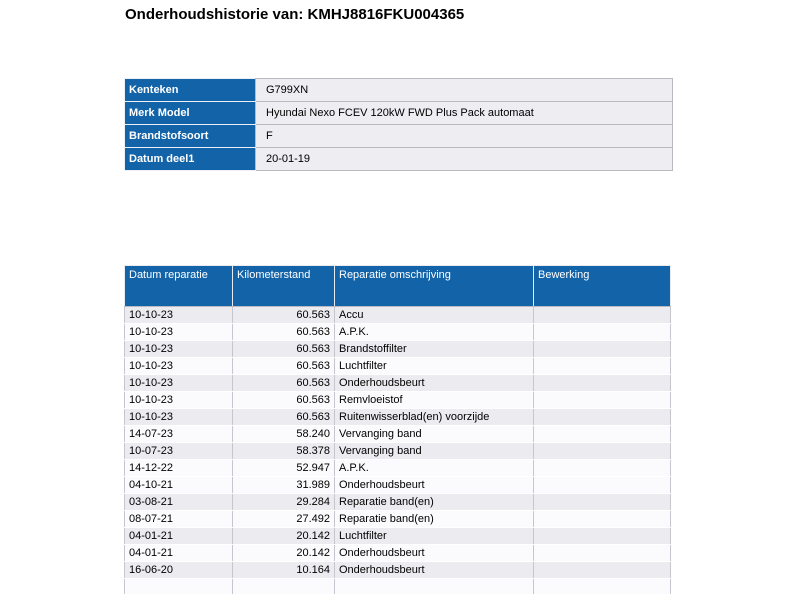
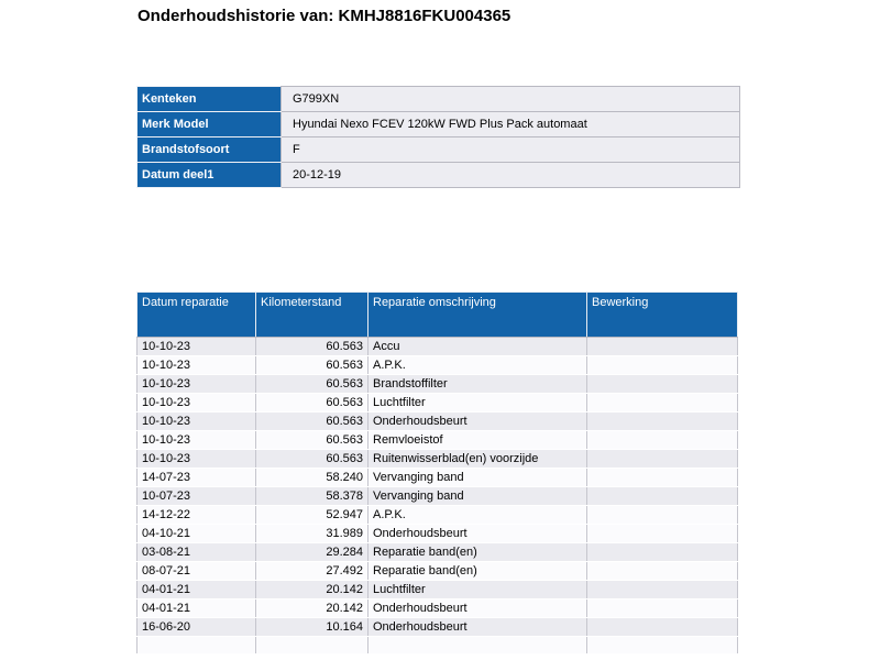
  Onderhoudshistorie van: KMHJ8816FKU004365
  Kenteken	G799XN
  Merk Model	Hyundai Nexo FCEV 120kW FWD Plus Pack automaat
  Brandstofsoort	F
- Datum deel1	20-01-19
+ Datum deel1	20-12-19
  Datum reparatie	Kilometerstand	Reparatie omschrijving	Bewerking
  10-10-23	60.563	Accu
  10-10-23	60.563	A.P.K.
  10-10-23	60.563	Brandstoffilter
  10-10-23	60.563	Luchtfilter
  10-10-23	60.563	Onderhoudsbeurt
  10-10-23	60.563	Remvloeistof
  10-10-23	60.563	Ruitenwisserblad(en) voorzijde
  14-07-23	58.240	Vervanging band
  10-07-23	58.378	Vervanging band
  14-12-22	52.947	A.P.K.
  04-10-21	31.989	Onderhoudsbeurt
  03-08-21	29.284	Reparatie band(en)
  08-07-21	27.492	Reparatie band(en)
  04-01-21	20.142	Luchtfilter
  04-01-21	20.142	Onderhoudsbeurt
  16-06-20	10.164	Onderhoudsbeurt
